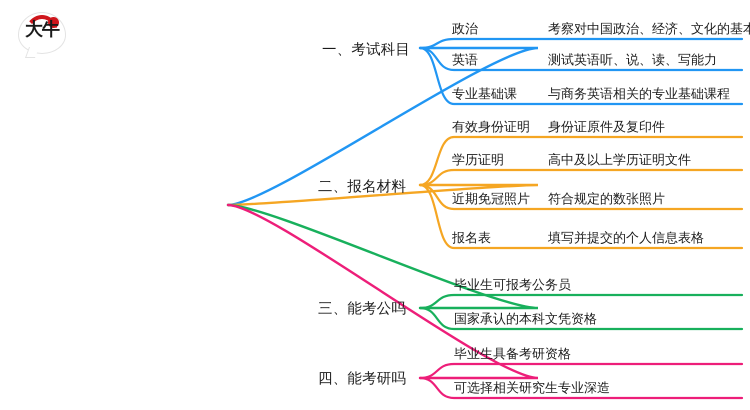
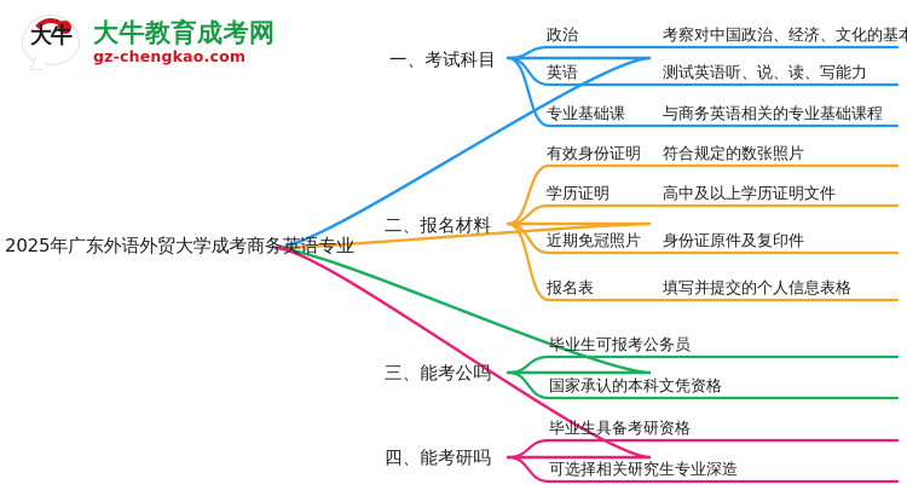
  大牛
+ 大牛教育成考网
+ gz-chengkao.com
+ 2025年广东外语外贸大学成考商务英语专业
  一、考试科目
  政治
  考察对中国政治、经济、文化的基
  英语
  测试英语听、说、读、写能力
  专业基础课
  与商务英语相关的专业基础课程
  二、报名材料
  有效身份证明
- 身份证原件及复印件
+ 符合规定的数张照片
  学历证明
  高中及以上学历证明文件
  近期免冠照片
- 符合规定的数张照片
+ 身份证原件及复印件
  报名表
  填写并提交的个人信息表格
  三、能考公吗
  毕业生可报考公务员
  国家承认的本科文凭资格
  四、能考研吗
  毕业生具备考研资格
  可选择相关研究生专业深造
